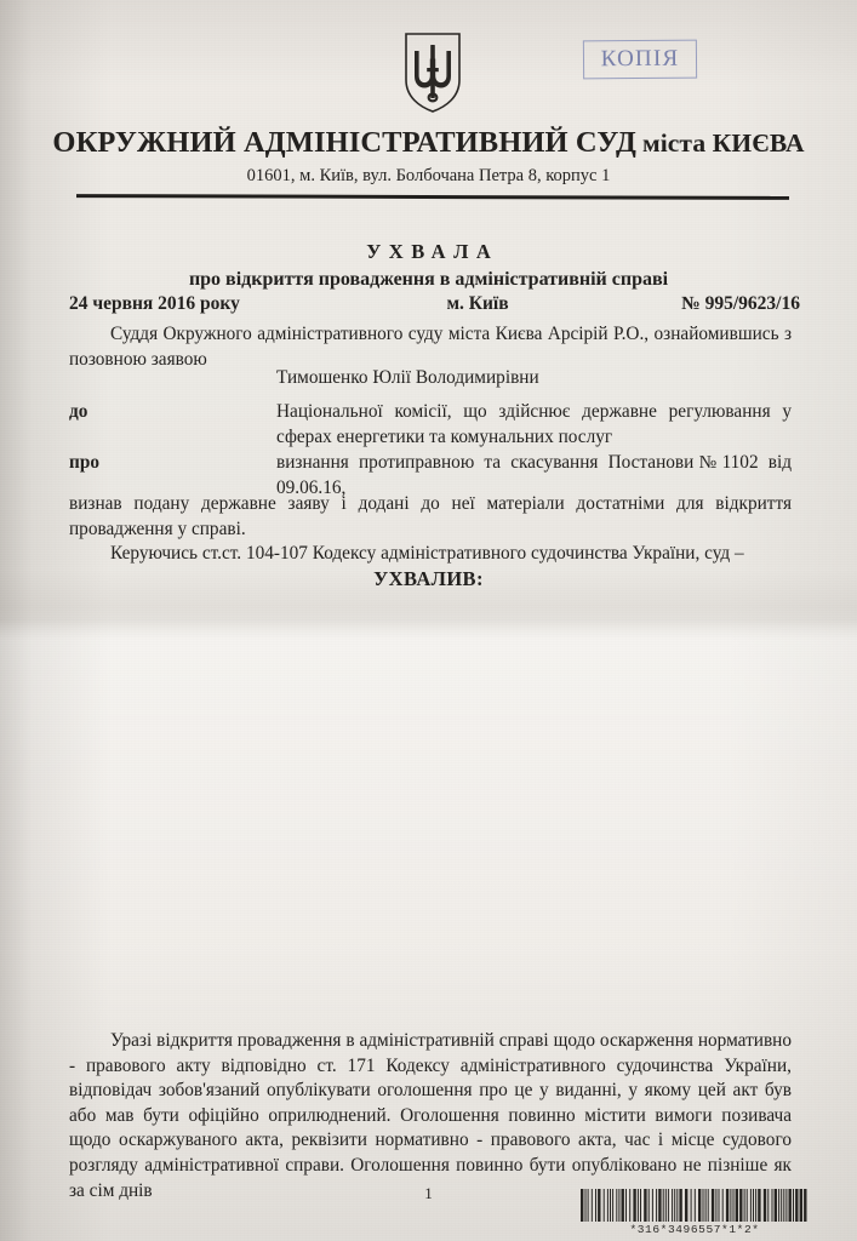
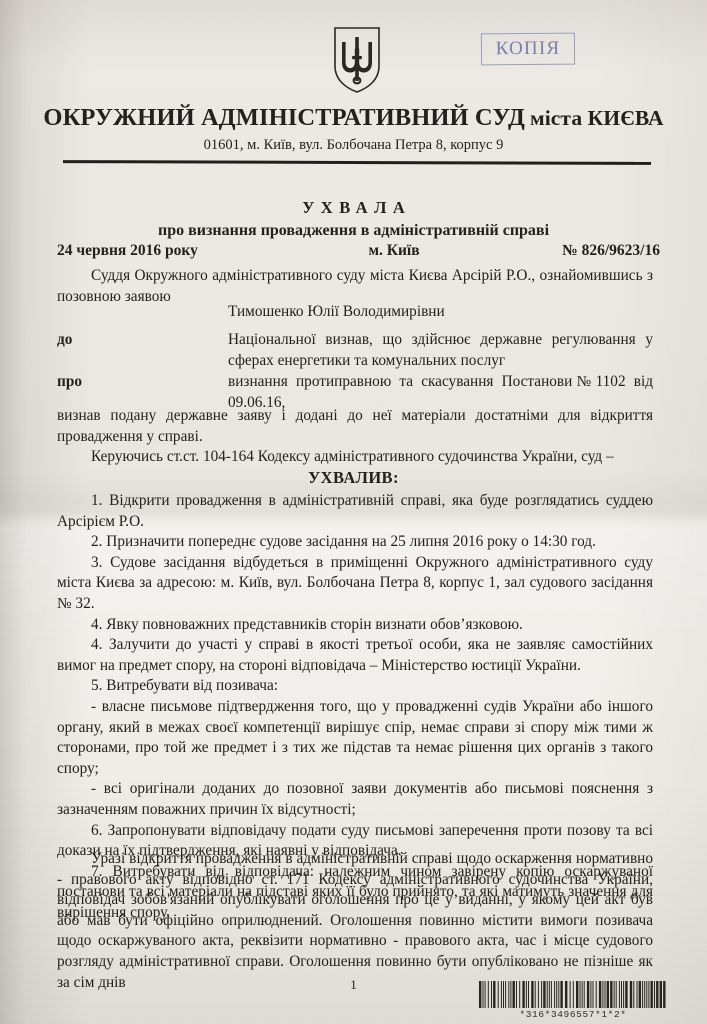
  КОПІЯ
  ОКРУЖНИЙ АДМІНІСТРАТИВНИЙ СУД міста КИЄВА
- 01601, м. Київ, вул. Болбочана Петра 8, корпус 1
+ 01601, м. Київ, вул. Болбочана Петра 8, корпус 9
  УХВАЛА
- про відкриття провадження в адміністративній справі
+ про визнання провадження в адміністративній справі
  24 червня 2016 року
  м. Київ
- № 995/9623/16
+ № 826/9623/16
  Суддя Окружного адміністративного суду міста Києва Арсірій Р.О., ознайомившись з позовною заявою
  Тимошенко Юлії Володимирівни
  до
- Національної комісії, що здійснює державне регулювання у сферах енергетики та комунальних послуг
+ Національної визнав, що здійснює державне регулювання у сферах енергетики та комунальних послуг
  про
  визнання протиправною та скасування Постанови№1102 від 09.06.16,
  визнав подану державне заяву і додані до неї матеріали достатніми для відкриття провадження у справі.
- Керуючись ст.ст. 104-107 Кодексу адміністративного судочинства України, суд –
+ Керуючись ст.ст. 104-164 Кодексу адміністративного судочинства України, суд –
  УХВАЛИВ:
+ 1. Відкрити провадження в адміністративній справі, яка буде розглядатись суддею Арсірієм Р.О.
+ 2. Призначити попереднє судове засідання на 25 липня 2016 року о 14:30 год.
+ 3. Судове засідання відбудеться в приміщенні Окружного адміністративного суду міста Києва за адресою: м. Київ, вул. Болбочана Петра 8, корпус 1, зал судового засідання № 32.
+ 4. Явку повноважних представників сторін визнати обов’язковою.
+ 4. Залучити до участі у справі в якості третьої особи, яка не заявляє самостійних вимог на предмет спору, на стороні відповідача – Міністерство юстиції України.
+ 5. Витребувати від позивача:
+ - власне письмове підтвердження того, що у провадженні судів України або іншого органу, який в межах своєї компетенції вирішує спір, немає справи зі спору між тими ж сторонами, про той же предмет і з тих же підстав та немає рішення цих органів з такого спору;
+ - всі оригінали доданих до позовної заяви документів або письмові пояснення з зазначенням поважних причин їх відсутності;
+ 6. Запропонувати відповідачу подати суду письмові заперечення проти позову та всі докази на їх підтвердження, які наявні у відповідача.
+ 7. Витребувати від відповідача: належним чином завірену копію оскаржуваної постанови та всі матеріали на підставі яких її було прийнято, та які матимуть значення для вирішення спору.
  Уразі відкриття провадження в адміністративній справі щодо оскарження нормативно - правового акту відповідно ст. 171 Кодексу адміністративного судочинства України, відповідач зобов'язаний опублікувати оголошення про це у виданні, у якому цей акт був або мав бути офіційно оприлюднений. Оголошення повинно містити вимоги позивача щодо оскаржуваного акта, реквізити нормативно - правового акта, час і місце судового розгляду адміністративної справи. Оголошення повинно бути опубліковано не пізніше як за сім днів
  1
  *316*3496557*1*2*
